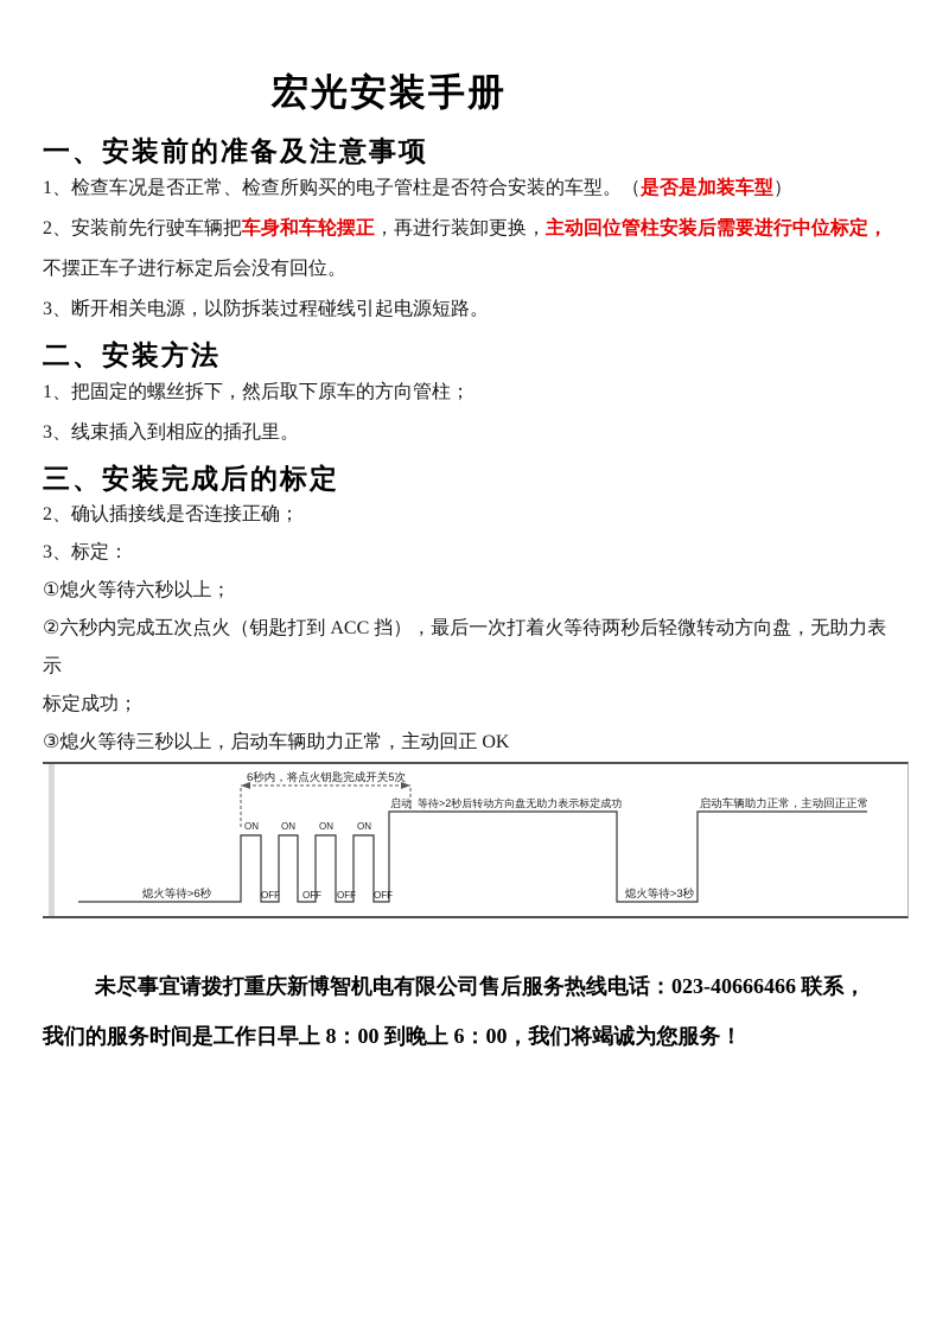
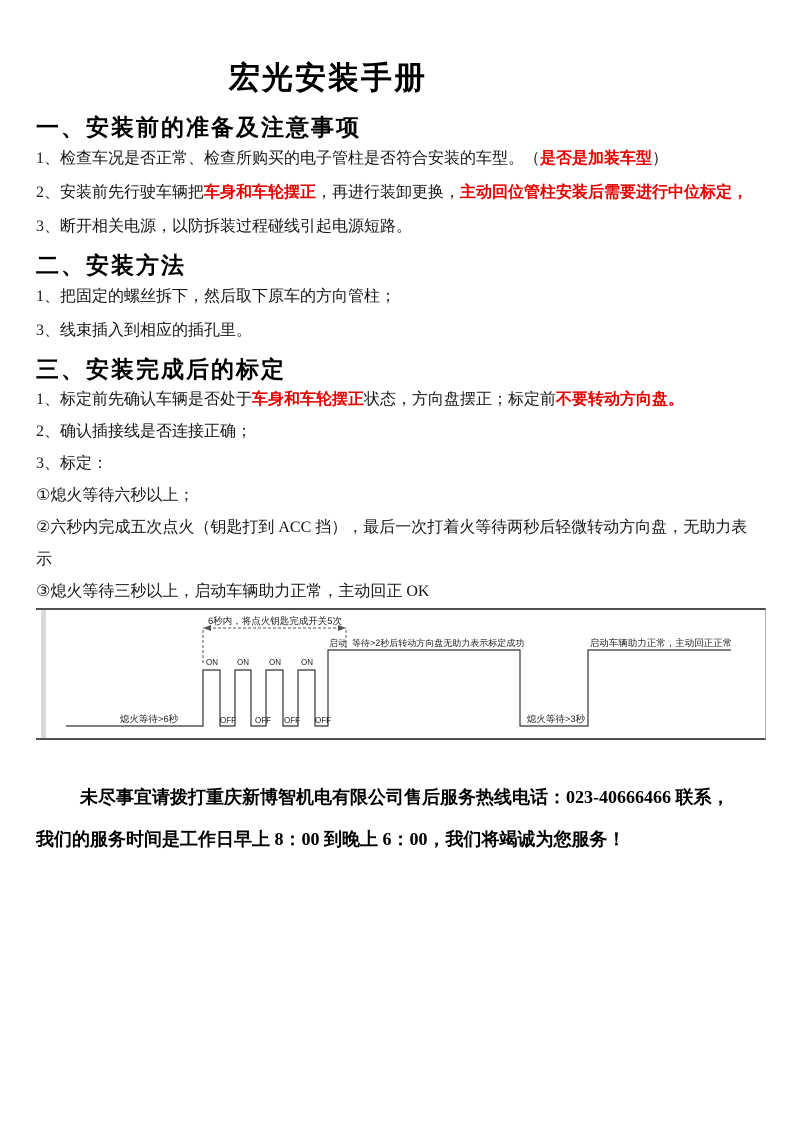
  宏光安装手册
  一、安装前的准备及注意事项
  1、检查车况是否正常、检查所购买的电子管柱是否符合安装的车型。（是否是加装车型）
  2、安装前先行驶车辆把车身和车轮摆正，再进行装卸更换，主动回位管柱安装后需要进行中位标定，
- 不摆正车子进行标定后会没有回位。
  3、断开相关电源，以防拆装过程碰线引起电源短路。
  二、安装方法
  1、把固定的螺丝拆下，然后取下原车的方向管柱；
  3、线束插入到相应的插孔里。
  三、安装完成后的标定
+ 1、标定前先确认车辆是否处于车身和车轮摆正状态，方向盘摆正；标定前不要转动方向盘。
  2、确认插接线是否连接正确；
  3、标定：
  ①熄火等待六秒以上；
  ②六秒内完成五次点火（钥匙打到 ACC 挡），最后一次打着火等待两秒后轻微转动方向盘，无助力表
  示
- 标定成功；
  ③熄火等待三秒以上，启动车辆助力正常，主动回正 OK
  6秒内，将点火钥匙完成开关5次
  熄火等待>6秒
  ON
  ON
  ON
  ON
  OFF
  OFF
  OFF
  OFF
  启动
  等待>2秒后转动方向盘无助力表示标定成功
  熄火等待>3秒
  启动车辆助力正常，主动回正正常
  未尽事宜请拨打重庆新博智机电有限公司售后服务热线电话：023-40666466 联系，
  我们的服务时间是工作日早上 8：00 到晚上 6：00，我们将竭诚为您服务！
